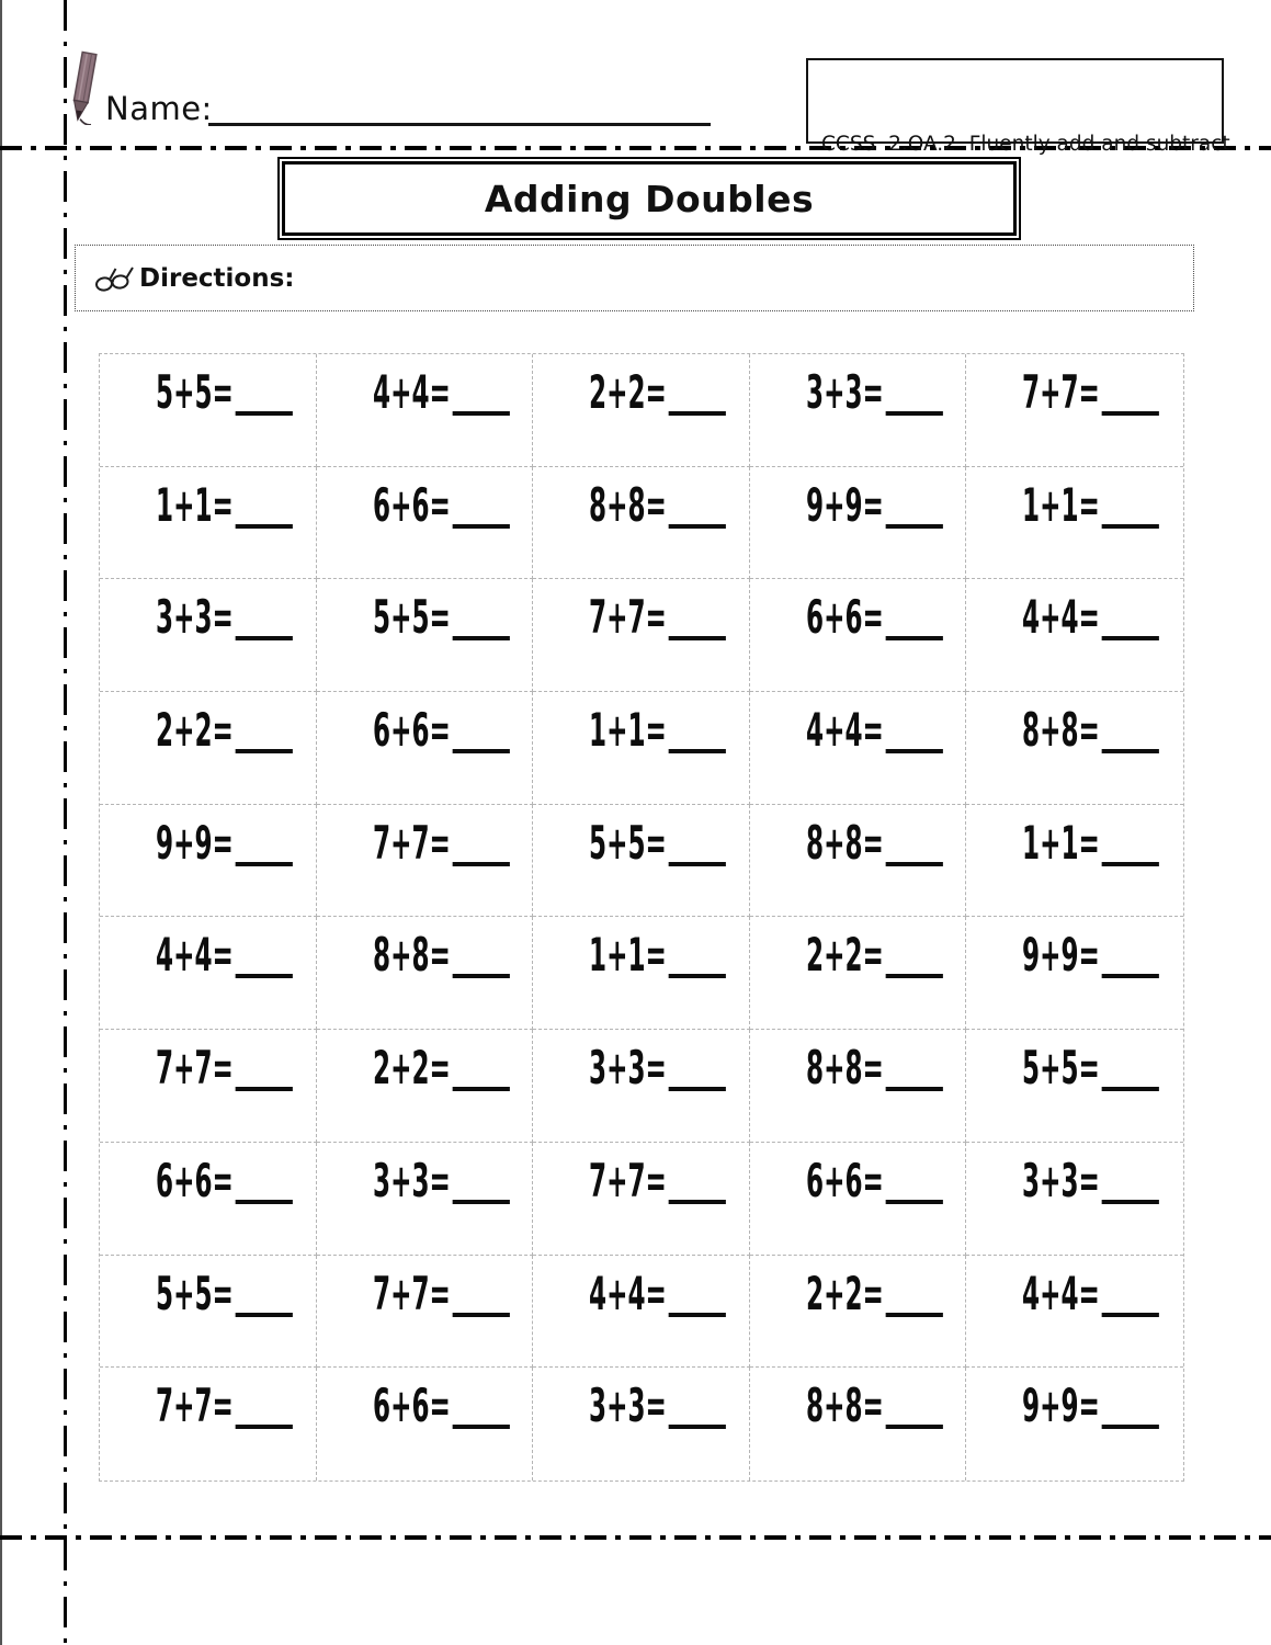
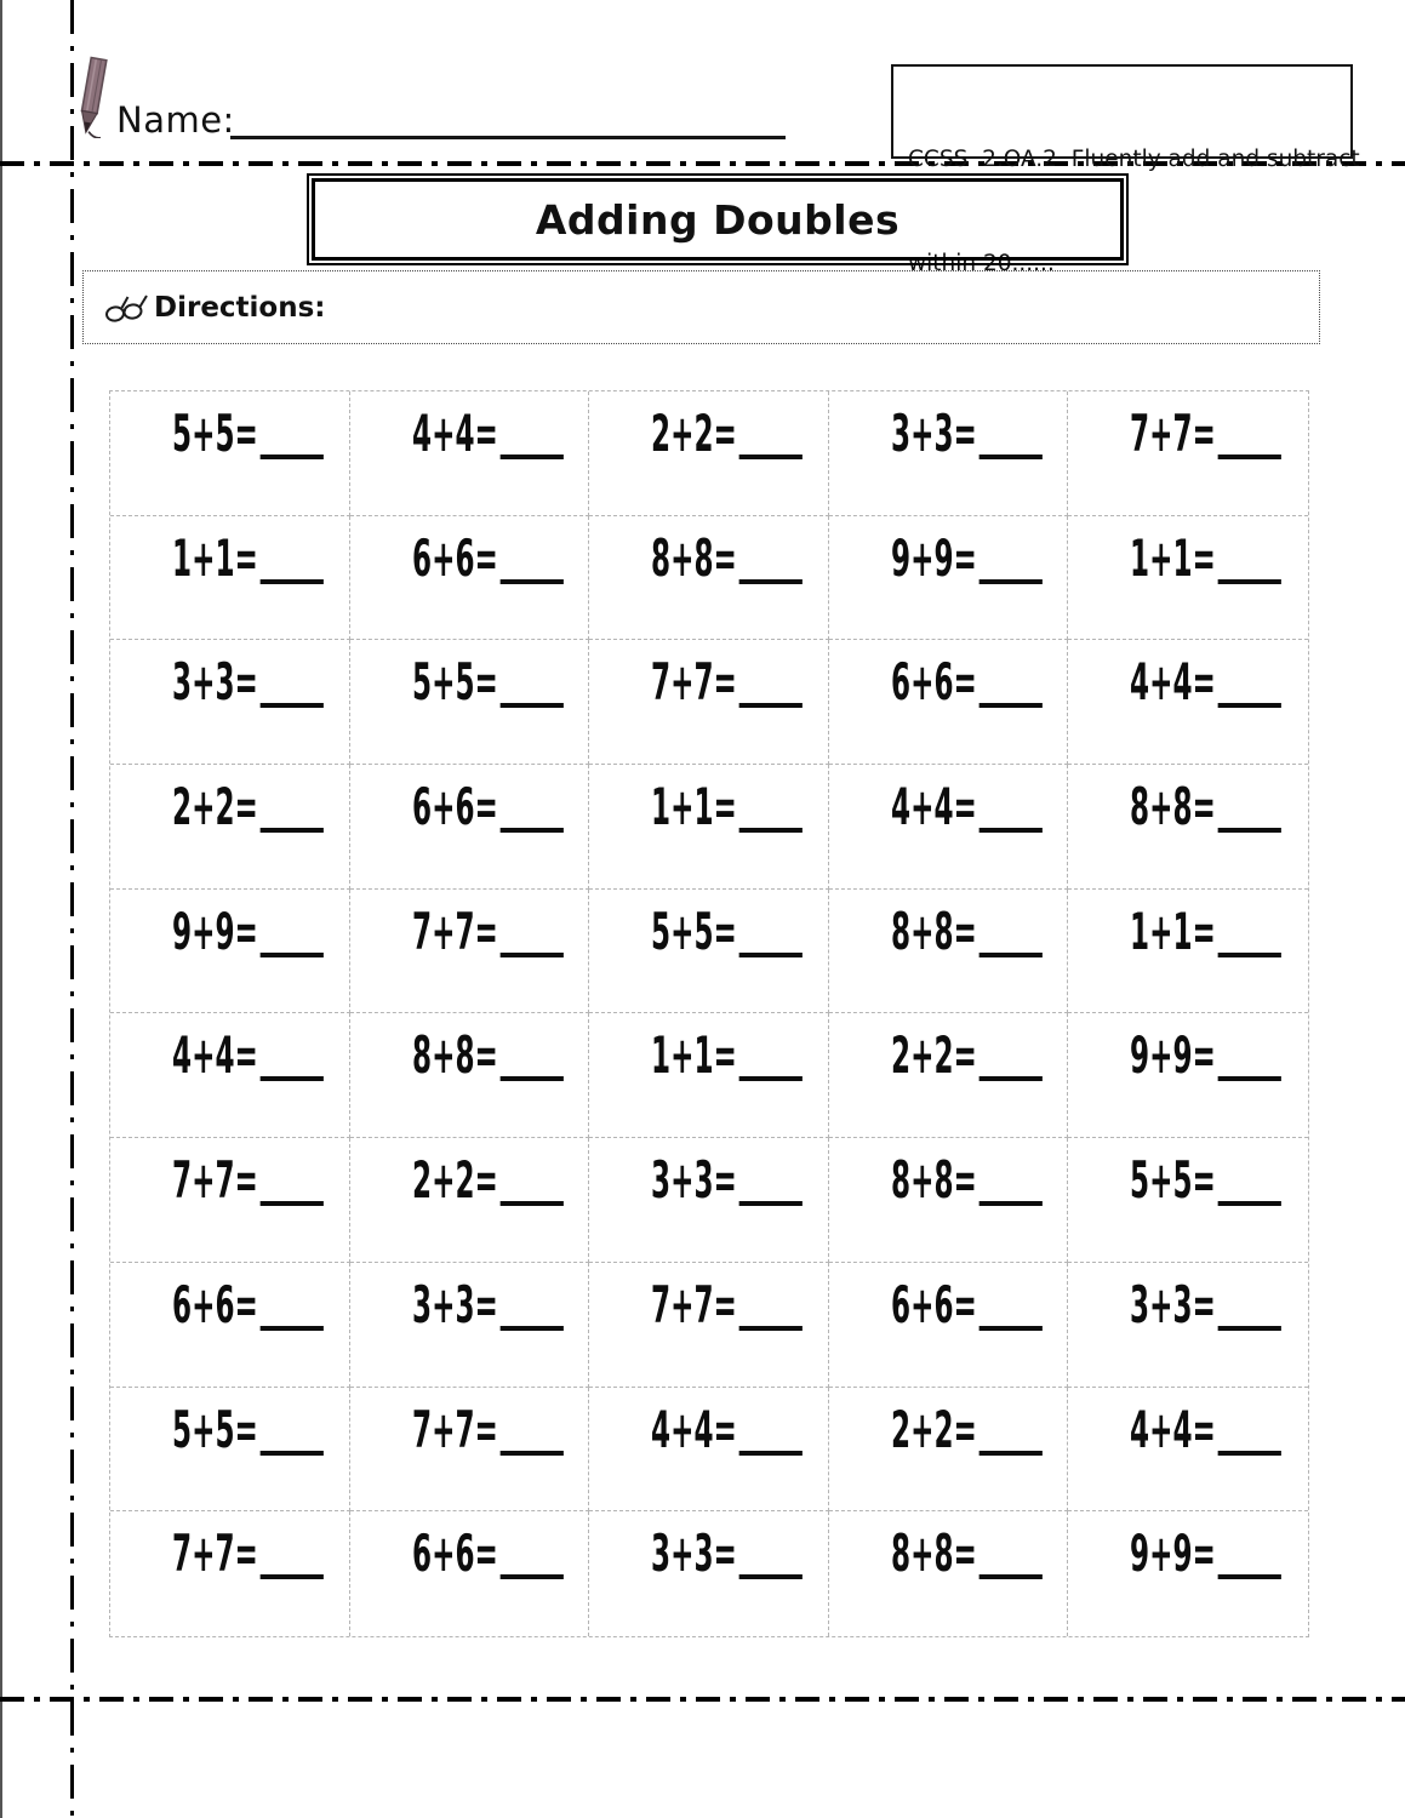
  Name:
  CCSS 2.OA.2 Fluently add and subtract
+ within 20......
  Adding Doubles
  Directions:
  5+5=
  4+4=
  2+2=
  3+3=
  7+7=
  1+1=
  6+6=
  8+8=
  9+9=
  1+1=
  3+3=
  5+5=
  7+7=
  6+6=
  4+4=
  2+2=
  6+6=
  1+1=
  4+4=
  8+8=
  9+9=
  7+7=
  5+5=
  8+8=
  1+1=
  4+4=
  8+8=
  1+1=
  2+2=
  9+9=
  7+7=
  2+2=
  3+3=
  8+8=
  5+5=
  6+6=
  3+3=
  7+7=
  6+6=
  3+3=
  5+5=
  7+7=
  4+4=
  2+2=
  4+4=
  7+7=
  6+6=
  3+3=
  8+8=
  9+9=
